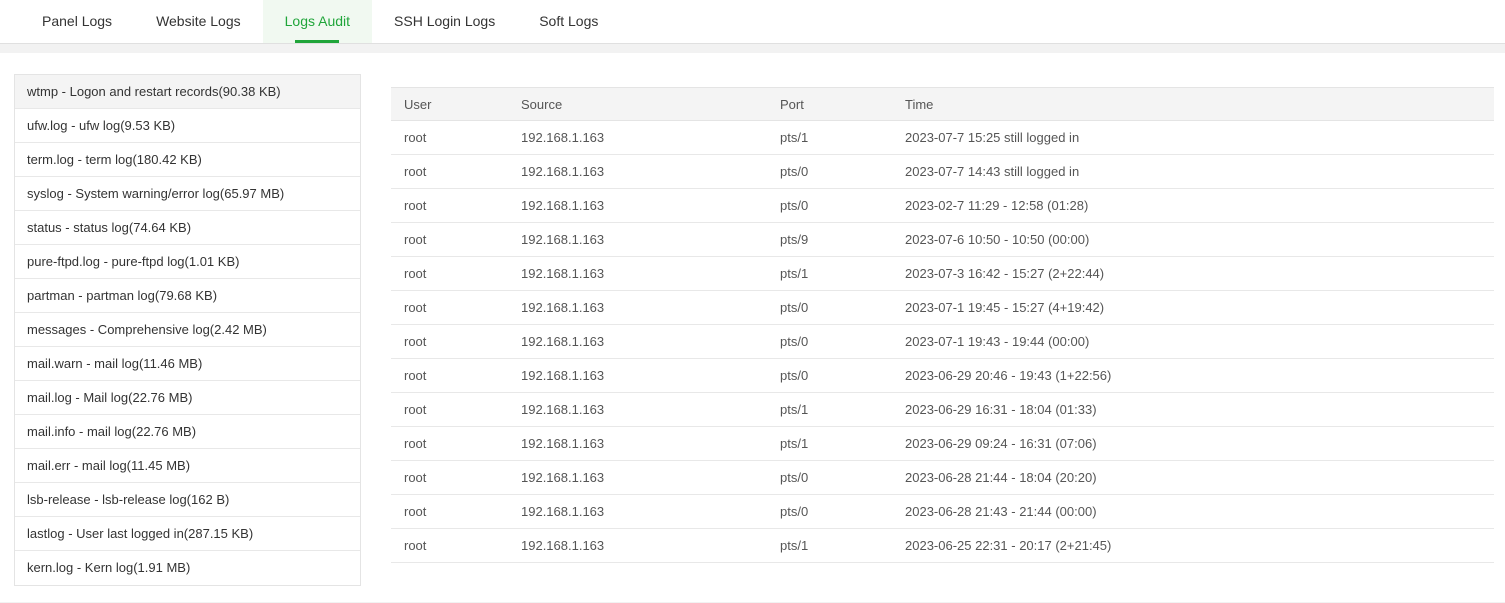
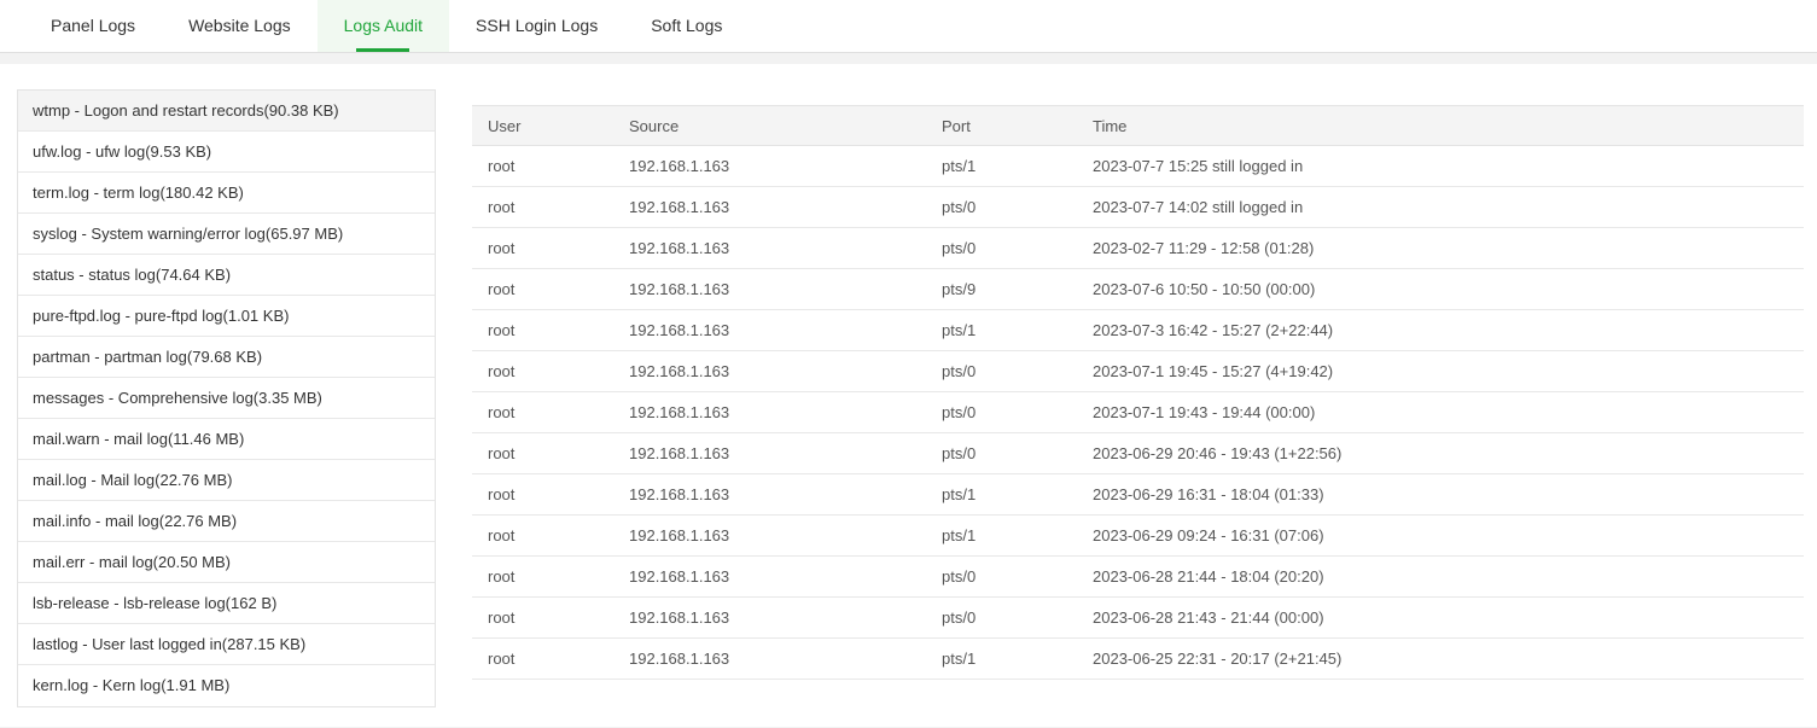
  Panel Logs
  Website Logs
  Logs Audit
  SSH Login Logs
  Soft Logs
  wtmp - Logon and restart records(90.38 KB)
  ufw.log - ufw log(9.53 KB)
  term.log - term log(180.42 KB)
  syslog - System warning/error log(65.97 MB)
  status - status log(74.64 KB)
  pure-ftpd.log - pure-ftpd log(1.01 KB)
  partman - partman log(79.68 KB)
- messages - Comprehensive log(2.42 MB)
+ messages - Comprehensive log(3.35 MB)
  mail.warn - mail log(11.46 MB)
  mail.log - Mail log(22.76 MB)
  mail.info - mail log(22.76 MB)
- mail.err - mail log(11.45 MB)
+ mail.err - mail log(20.50 MB)
  lsb-release - lsb-release log(162 B)
  lastlog - User last logged in(287.15 KB)
  kern.log - Kern log(1.91 MB)
  User	Source	Port	Time
  root	192.168.1.163	pts/1	2023-07-7 15:25 still logged in
- root	192.168.1.163	pts/0	2023-07-7 14:43 still logged in
+ root	192.168.1.163	pts/0	2023-07-7 14:02 still logged in
  root	192.168.1.163	pts/0	2023-02-7 11:29 - 12:58 (01:28)
  root	192.168.1.163	pts/9	2023-07-6 10:50 - 10:50 (00:00)
  root	192.168.1.163	pts/1	2023-07-3 16:42 - 15:27 (2+22:44)
  root	192.168.1.163	pts/0	2023-07-1 19:45 - 15:27 (4+19:42)
  root	192.168.1.163	pts/0	2023-07-1 19:43 - 19:44 (00:00)
  root	192.168.1.163	pts/0	2023-06-29 20:46 - 19:43 (1+22:56)
  root	192.168.1.163	pts/1	2023-06-29 16:31 - 18:04 (01:33)
  root	192.168.1.163	pts/1	2023-06-29 09:24 - 16:31 (07:06)
  root	192.168.1.163	pts/0	2023-06-28 21:44 - 18:04 (20:20)
  root	192.168.1.163	pts/0	2023-06-28 21:43 - 21:44 (00:00)
  root	192.168.1.163	pts/1	2023-06-25 22:31 - 20:17 (2+21:45)
